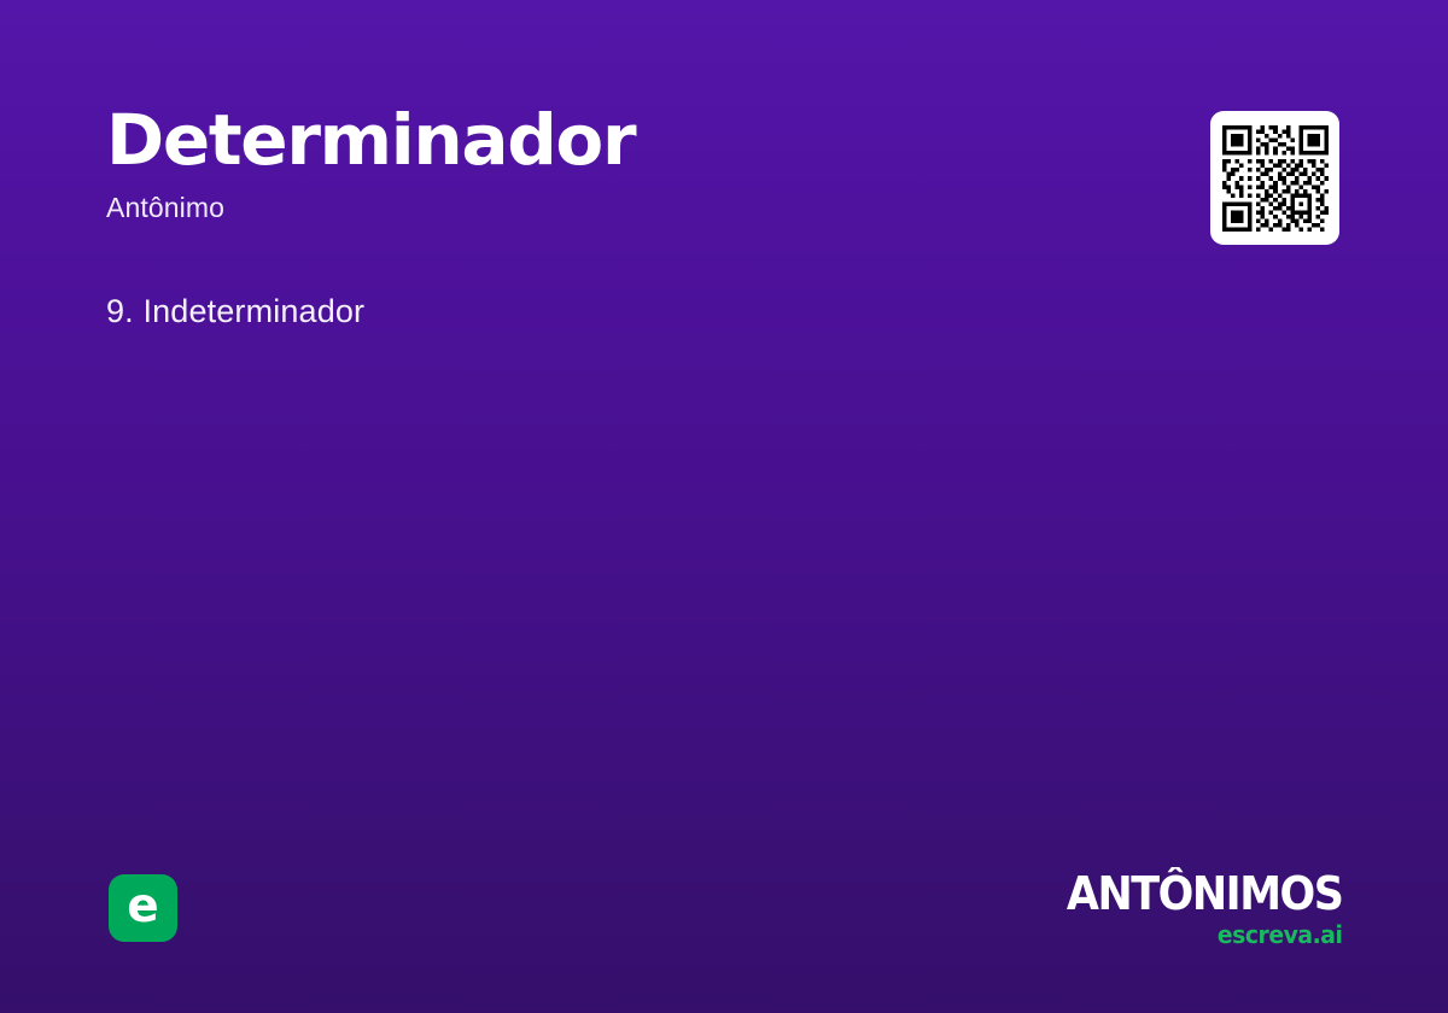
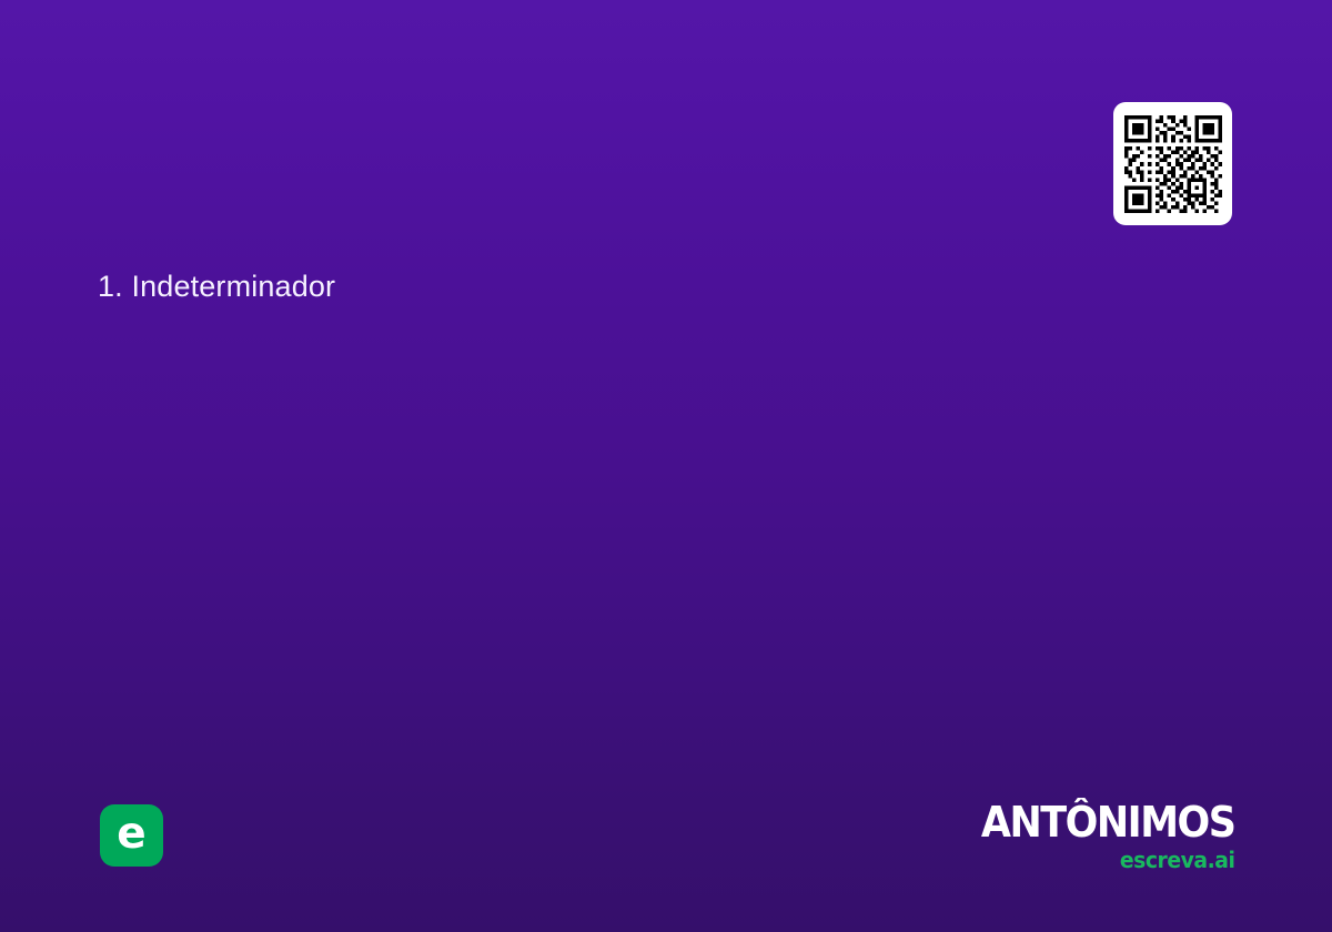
- Determinador
- Antônimo
- 9. Indeterminador
+ 1. Indeterminador
  e
  ANTÔNIMOS
  escreva.ai
